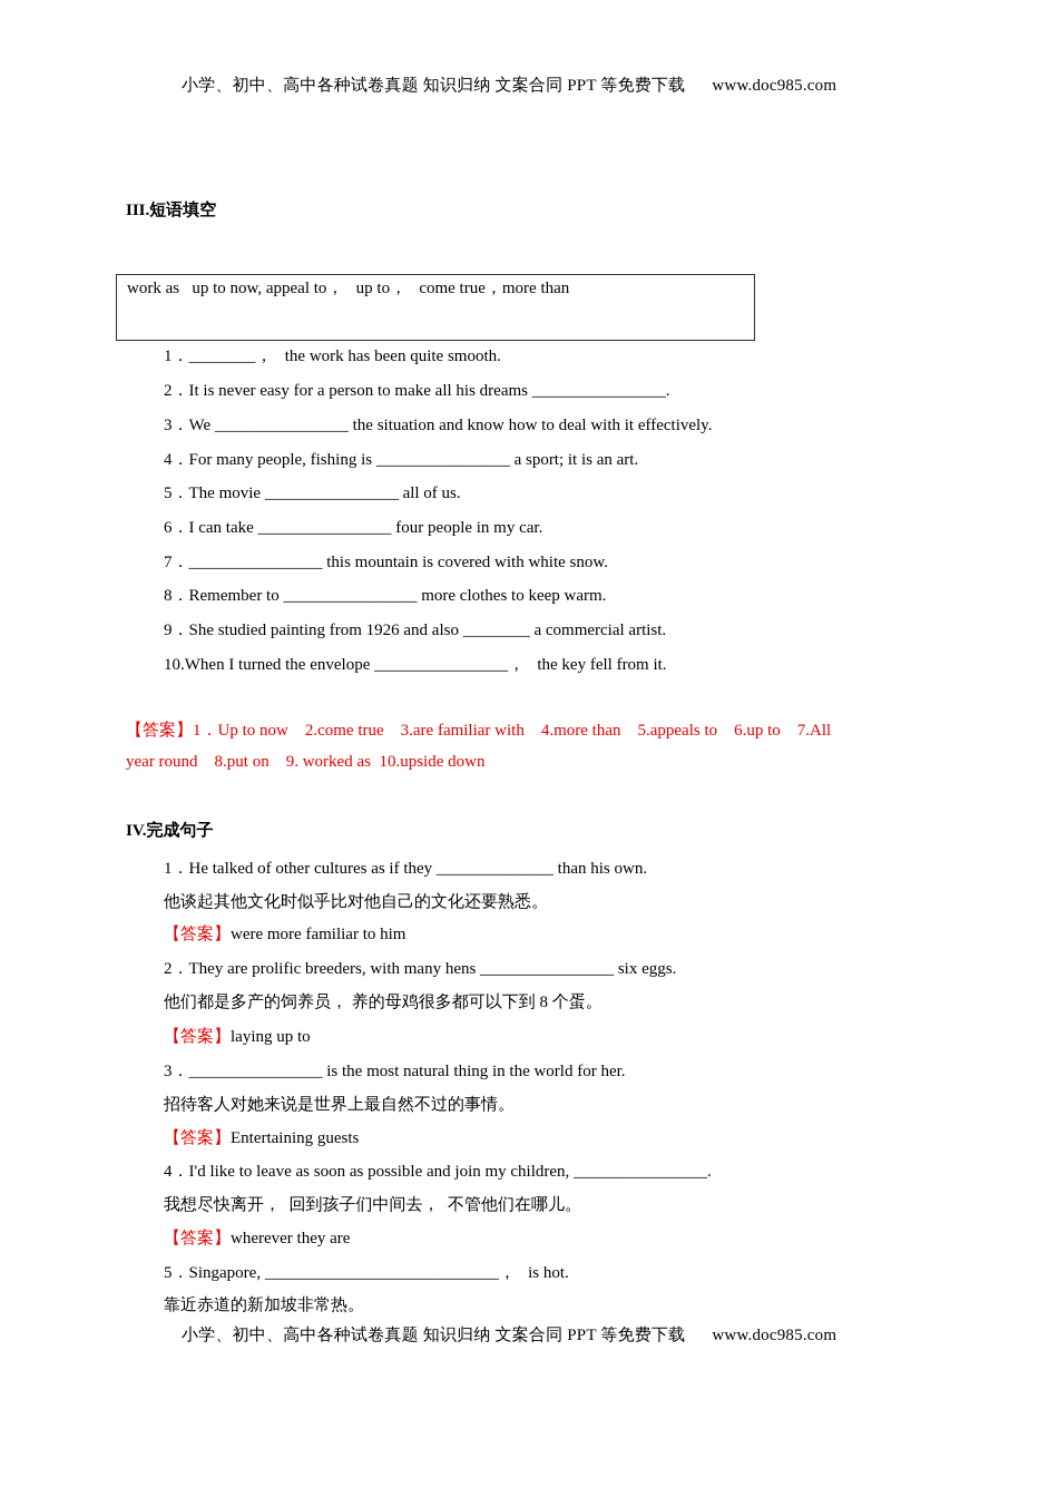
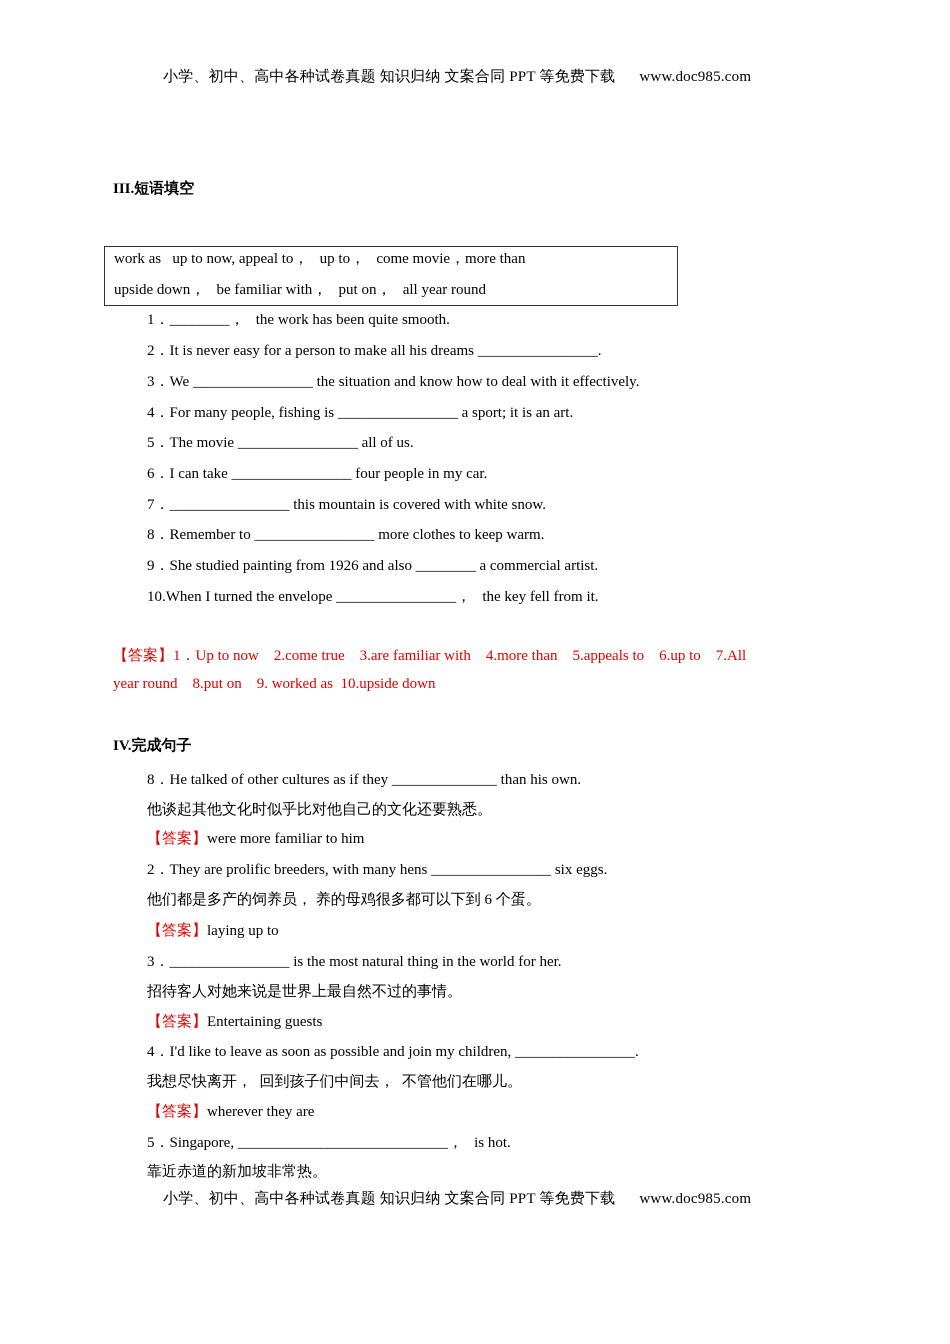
  小学、初中、高中各种试卷真题 知识归纳 文案合同 PPT 等免费下载 www.doc985.com
  III.短语填空
- work as up to now, appeal to， up to， come true，more than
+ work as up to now, appeal to， up to， come movie，more than
+ upside down， be familiar with， put on， all year round
  1．________， the work has been quite smooth.
  2．It is never easy for a person to make all his dreams ________________.
  3．We ________________ the situation and know how to deal with it effectively.
  4．For many people, fishing is ________________ a sport; it is an art.
  5．The movie ________________ all of us.
  6．I can take ________________ four people in my car.
  7．________________ this mountain is covered with white snow.
  8．Remember to ________________ more clothes to keep warm.
  9．She studied painting from 1926 and also ________ a commercial artist.
  10.When I turned the envelope ________________， the key fell from it.
  【答案】1．Up to now 2.come true 3.are familiar with 4.more than 5.appeals to 6.up to 7.All
  year round 8.put on 9. worked as 10.upside down
  IV.完成句子
- 1．He talked of other cultures as if they ______________ than his own.
+ 8．He talked of other cultures as if they ______________ than his own.
  他谈起其他文化时似乎比对他自己的文化还要熟悉。
  【答案】were more familiar to him
  2．They are prolific breeders, with many hens ________________ six eggs.
- 他们都是多产的饲养员， 养的母鸡很多都可以下到 8 个蛋。
+ 他们都是多产的饲养员， 养的母鸡很多都可以下到 6 个蛋。
  【答案】laying up to
  3．________________ is the most natural thing in the world for her.
  招待客人对她来说是世界上最自然不过的事情。
  【答案】Entertaining guests
  4．I'd like to leave as soon as possible and join my children, ________________.
  我想尽快离开， 回到孩子们中间去， 不管他们在哪儿。
  【答案】wherever they are
  5．Singapore, ____________________________， is hot.
  靠近赤道的新加坡非常热。
  小学、初中、高中各种试卷真题 知识归纳 文案合同 PPT 等免费下载 www.doc985.com
